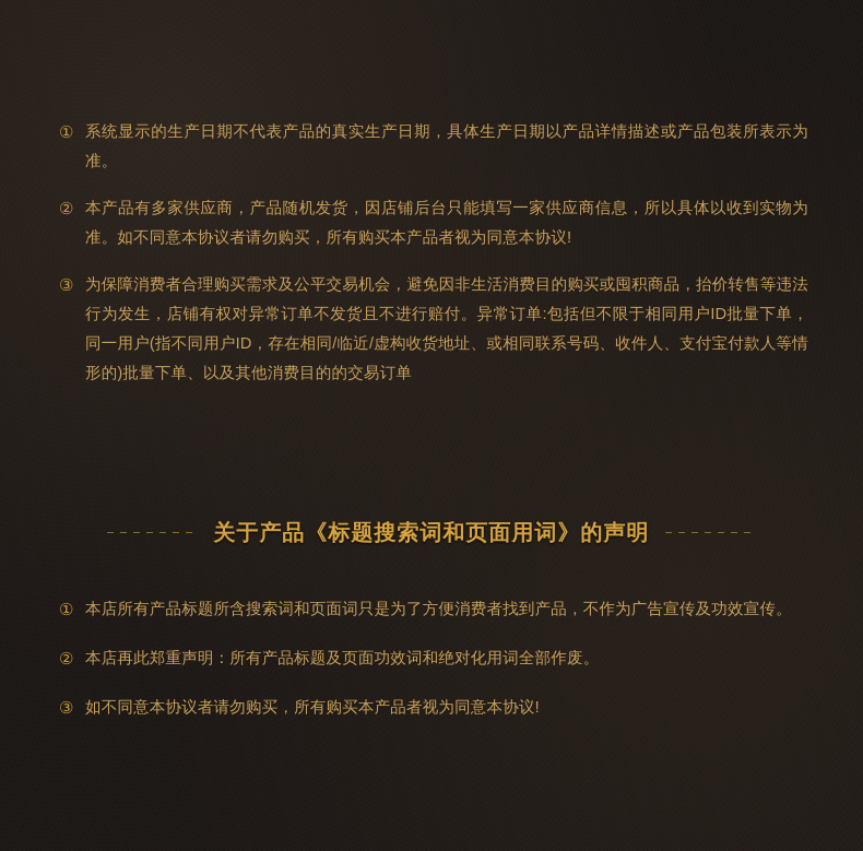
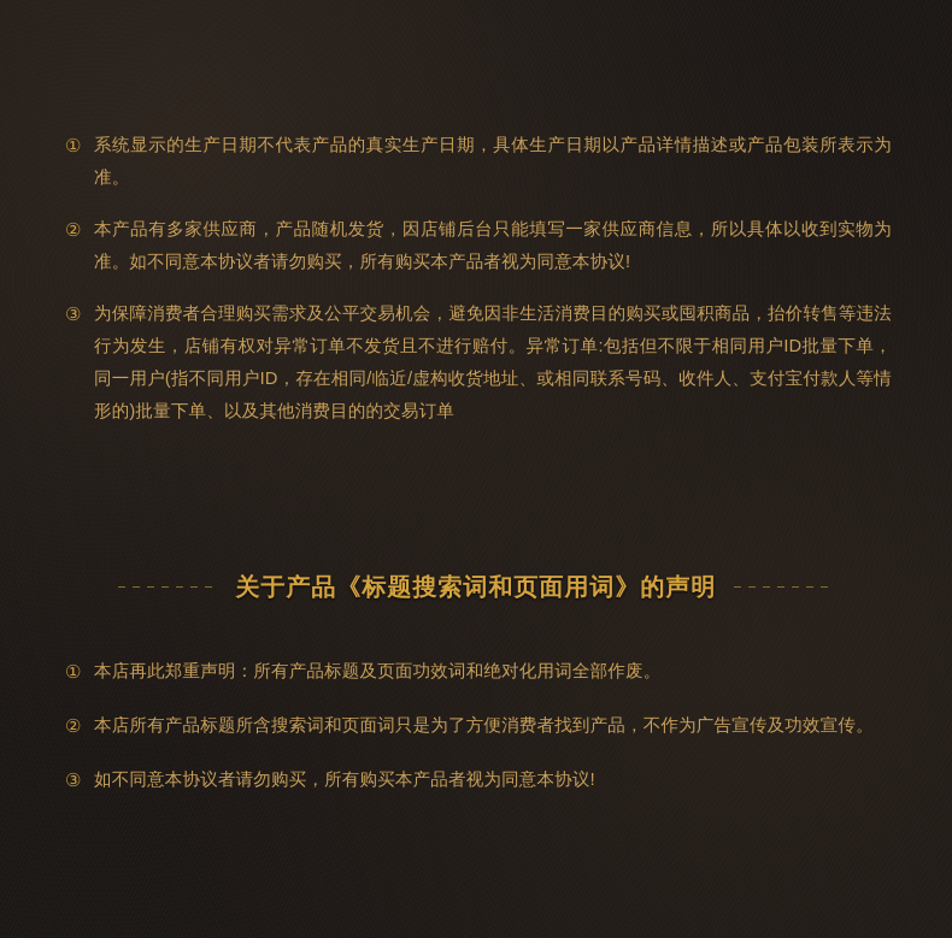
  ①
  系统显示的生产日期不代表产品的真实生产日期，具体生产日期以产品详情描述或产品包装所表示为准。
  ②
  本产品有多家供应商，产品随机发货，因店铺后台只能填写一家供应商信息，所以具体以收到实物为准。如不同意本协议者请勿购买，所有购买本产品者视为同意本协议!
  ③
  为保障消费者合理购买需求及公平交易机会，避免因非生活消费目的购买或囤积商品，抬价转售等违法行为发生，店铺有权对异常订单不发货且不进行赔付。异常订单:包括但不限于相同用户ID批量下单，同一用户(指不同用户ID，存在相同/临近/虚构收货地址、或相同联系号码、收件人、支付宝付款人等情形的)批量下单、以及其他消费目的的交易订单
  关于产品《标题搜索词和页面用词》的声明
  ①
- 本店所有产品标题所含搜索词和页面词只是为了方便消费者找到产品，不作为广告宣传及功效宣传。
+ 本店再此郑重声明：所有产品标题及页面功效词和绝对化用词全部作废。
  ②
- 本店再此郑重声明：所有产品标题及页面功效词和绝对化用词全部作废。
+ 本店所有产品标题所含搜索词和页面词只是为了方便消费者找到产品，不作为广告宣传及功效宣传。
  ③
  如不同意本协议者请勿购买，所有购买本产品者视为同意本协议!
